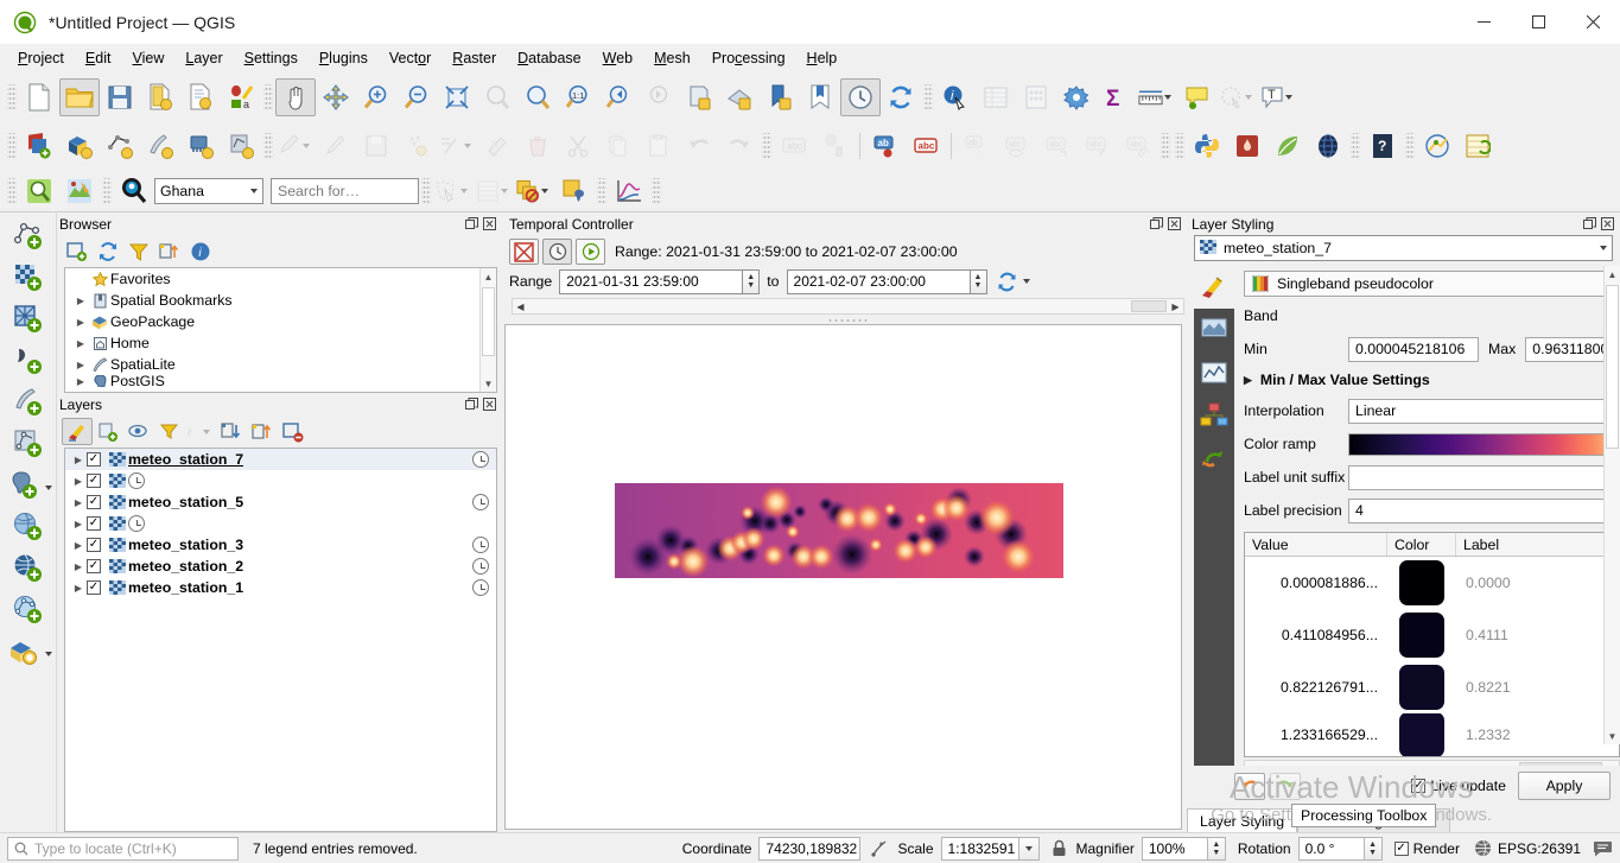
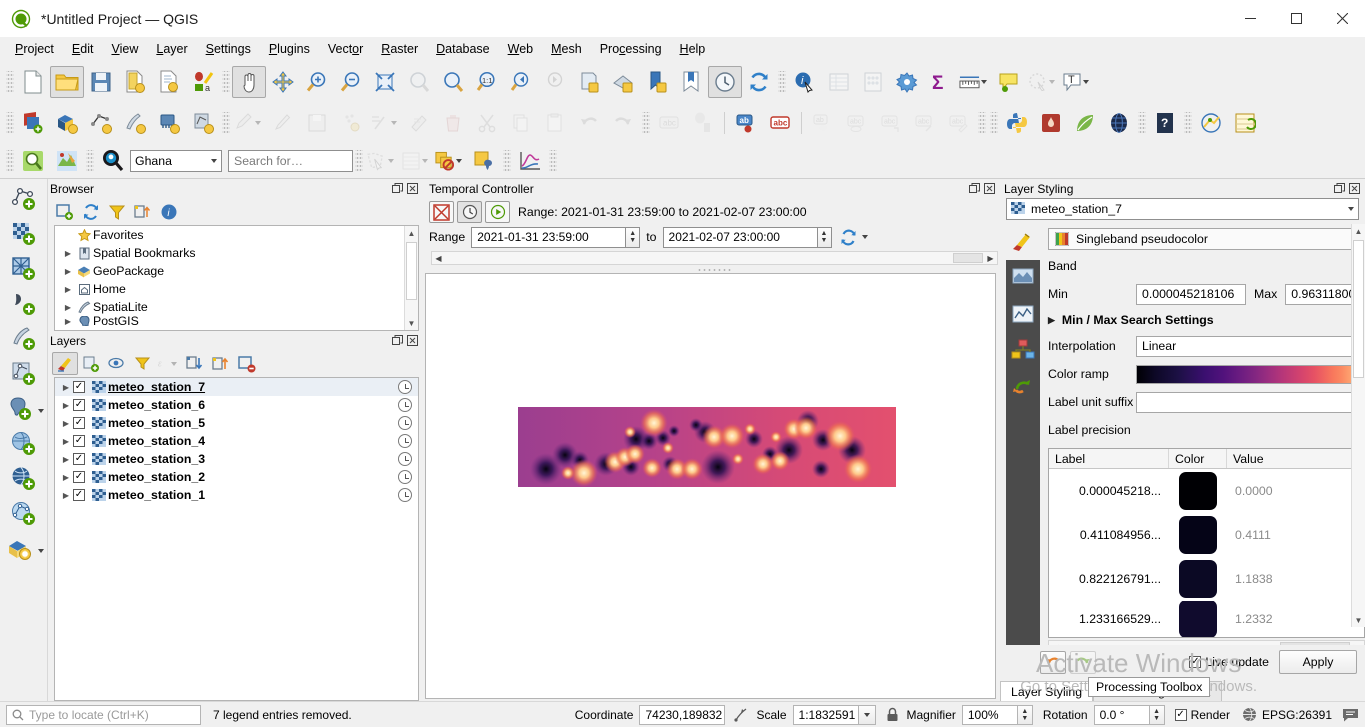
  *Untitled Project — QGIS
  Project
  Edit
  View
  Layer
  Settings
  Plugins
  Vector
  Raster
  Database
  Web
  Mesh
  Processing
  Help
  a
  1:1
  i
  Σ
  T
  ab
  abc
  ?
  Ghana
  Search for…
  Browser
  i
  Favorites
  ▶
  Spatial Bookmarks
  ▶
  GeoPackage
  ▶
  Home
  ▶
  SpatiaLite
  ▶
  PostGIS
  ▲
  ▼
  Layers
  ▶
  ✓
  meteo_station_7
  ▶
  ✓
+ meteo_station_6
  ▶
  ✓
  meteo_station_5
  ▶
  ✓
+ meteo_station_4
  ▶
  ✓
  meteo_station_3
  ▶
  ✓
  meteo_station_2
  ▶
  ✓
  meteo_station_1
  Temporal Controller
  Range: 2021-01-31 23:59:00 to 2021-02-07 23:00:00
  Range
  2021-01-31 23:59:00
  to
  2021-02-07 23:00:00
  ◀
  ▶
  Layer Styling
  meteo_station_7
  Singleband pseudocolor
  Band
  Min
  0.000045218106
  Max
  0.9631180
  ▶
- Min / Max Value Settings
+ Min / Max Search Settings
  Interpolation
  Linear
  Color ramp
  Label unit suffix
  Label precision
- 4
- Value
+ Label
  Color
- Label
+ Value
- 0.000081886...
+ 0.000045218...
  0.0000
  0.411084956...
  0.4111
  0.822126791...
- 0.8221
+ 1.1838
  1.233166529...
  1.2332
  ▲
  ▼
  ✓
  Live update
  Apply
  Layer Styling
  Activate Windows
  Type to locate (Ctrl+K)
  7 legend entries removed.
  Coordinate
  74230,189832
  Scale
  1:1832591
  Magnifier
  100%
  Rotation
  0.0 °
  ✓
  Render
  EPSG:26391
  Processing Toolbox
